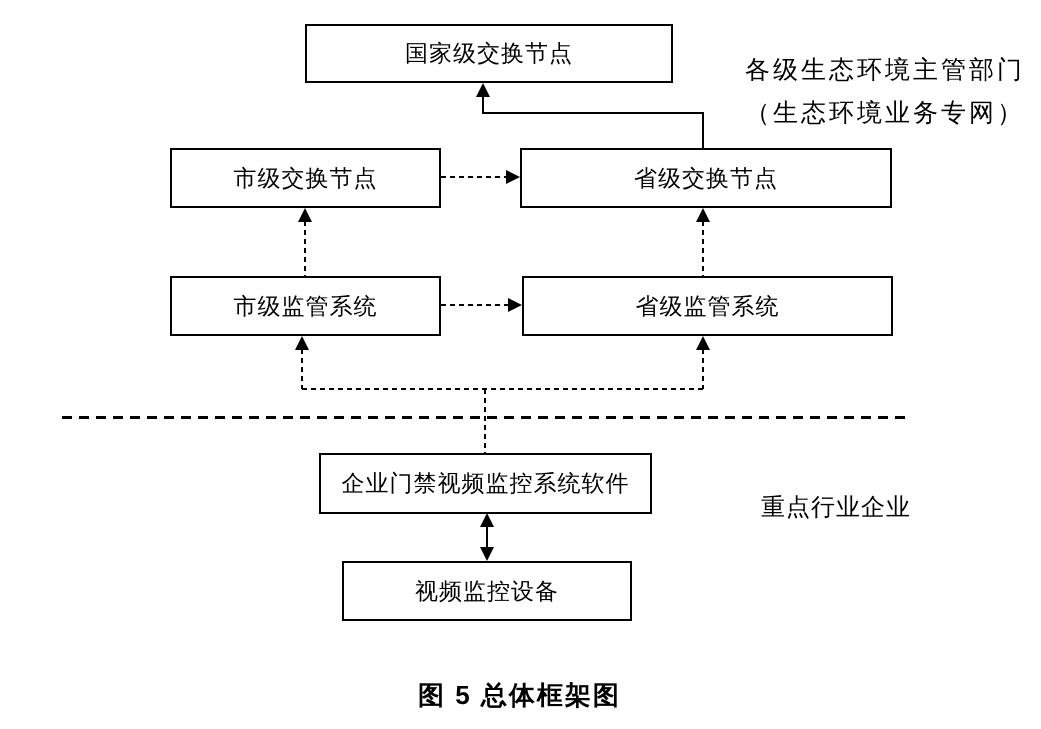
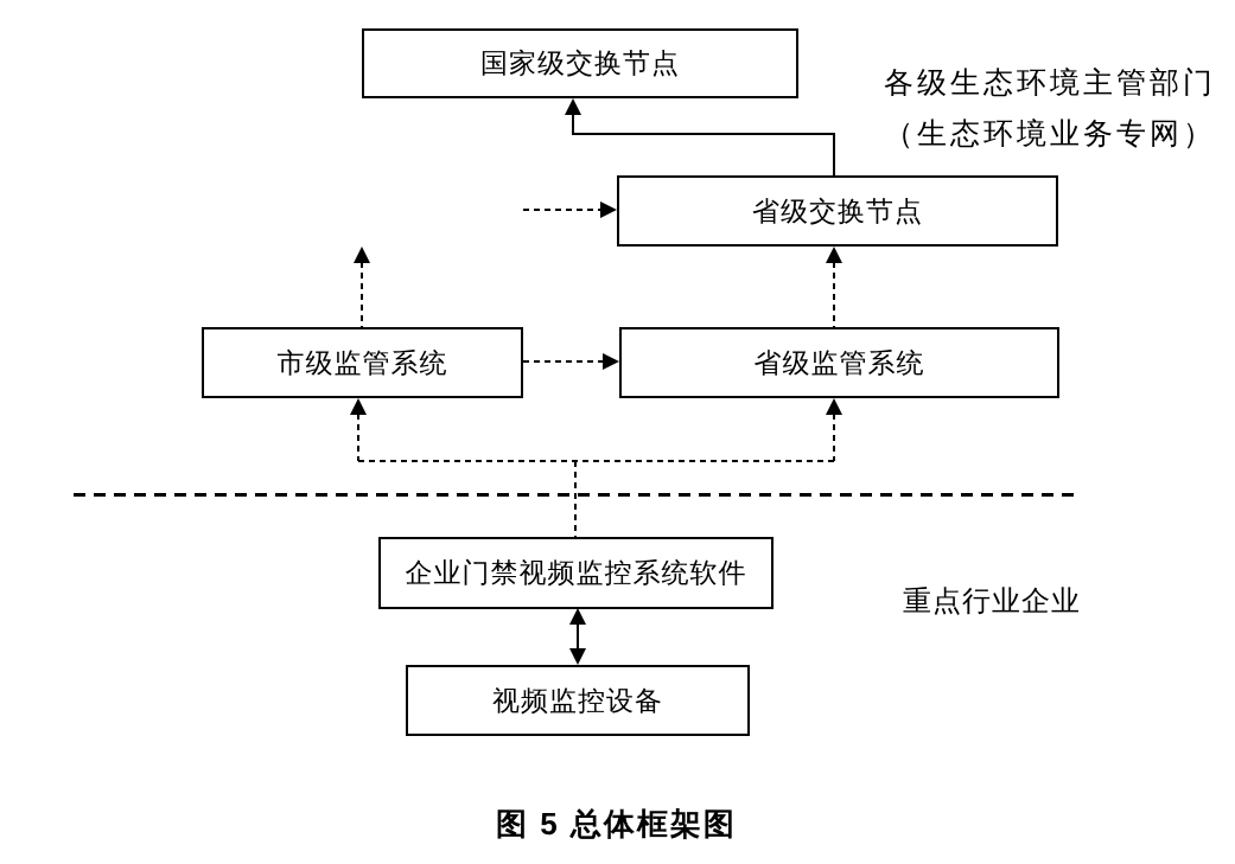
  国家级交换节点
- 市级交换节点
  省级交换节点
  市级监管系统
  省级监管系统
  企业门禁视频监控系统软件
  视频监控设备
  各级生态环境主管部门
  （生态环境业务专网）
  重点行业企业
  图 5 总体框架图
